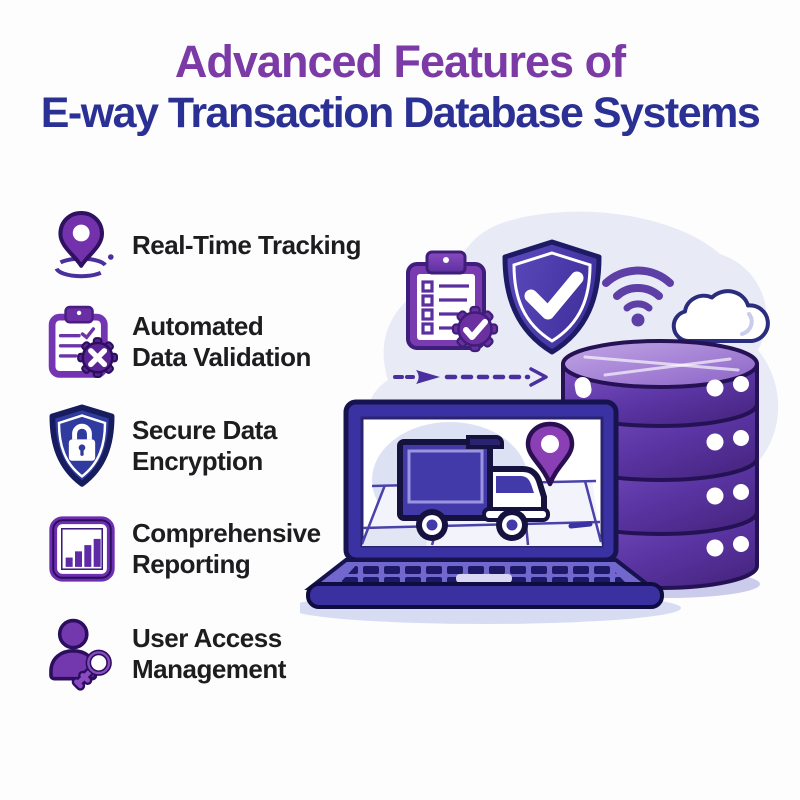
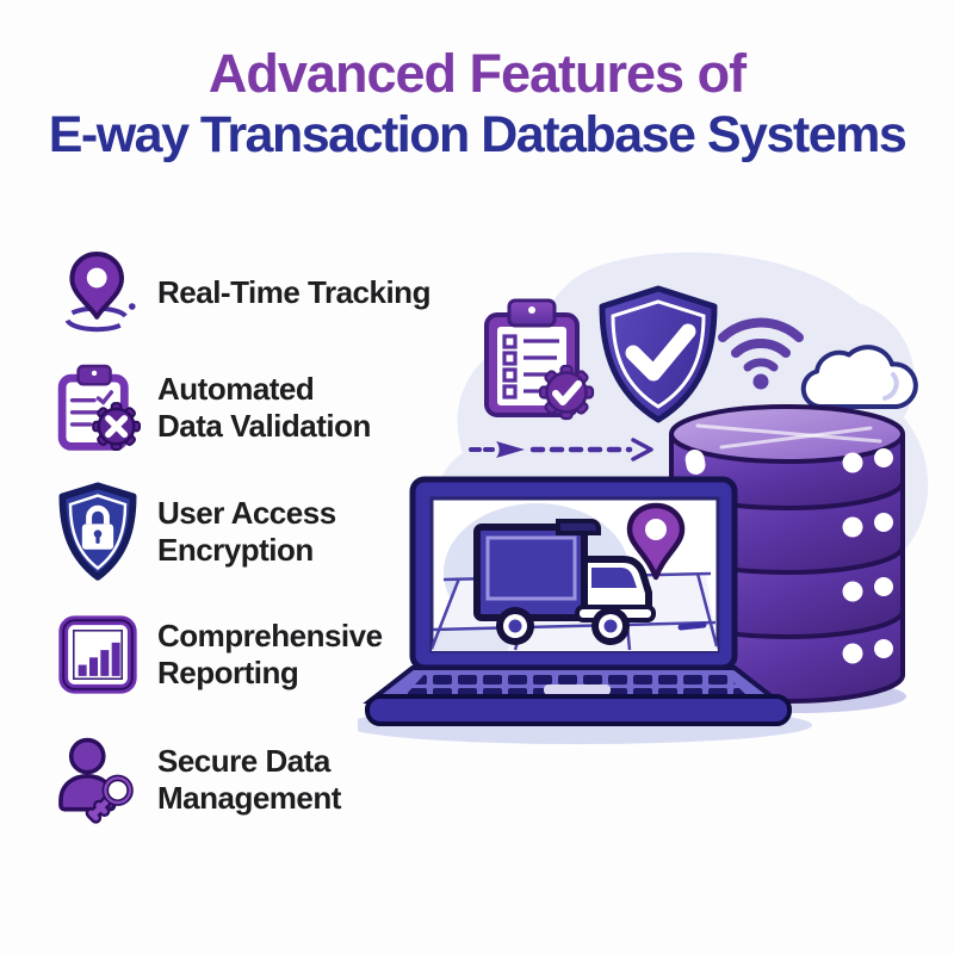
  Advanced Features of
  E-way Transaction Database Systems
  Real-Time Tracking
  Automated
  Data Validation
- Secure Data
+ User Access
  Encryption
  Comprehensive
  Reporting
- User Access
+ Secure Data
  Management
